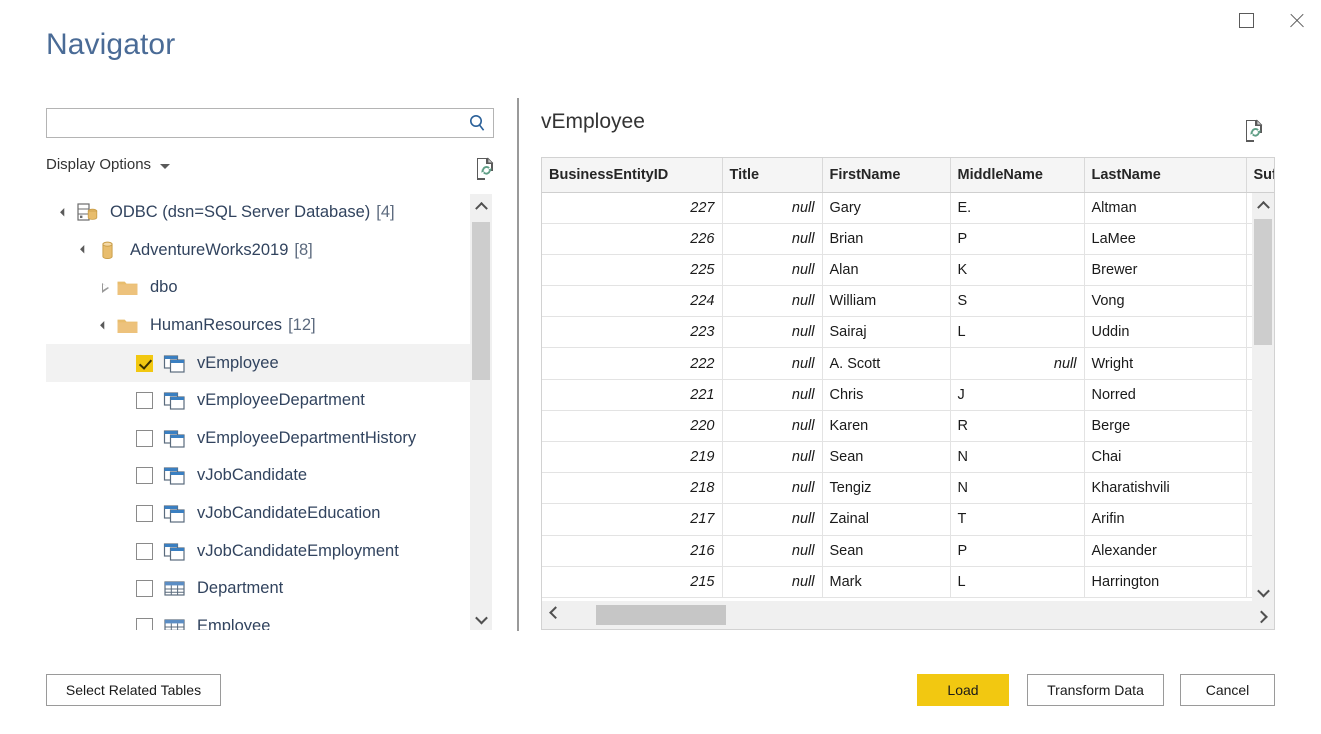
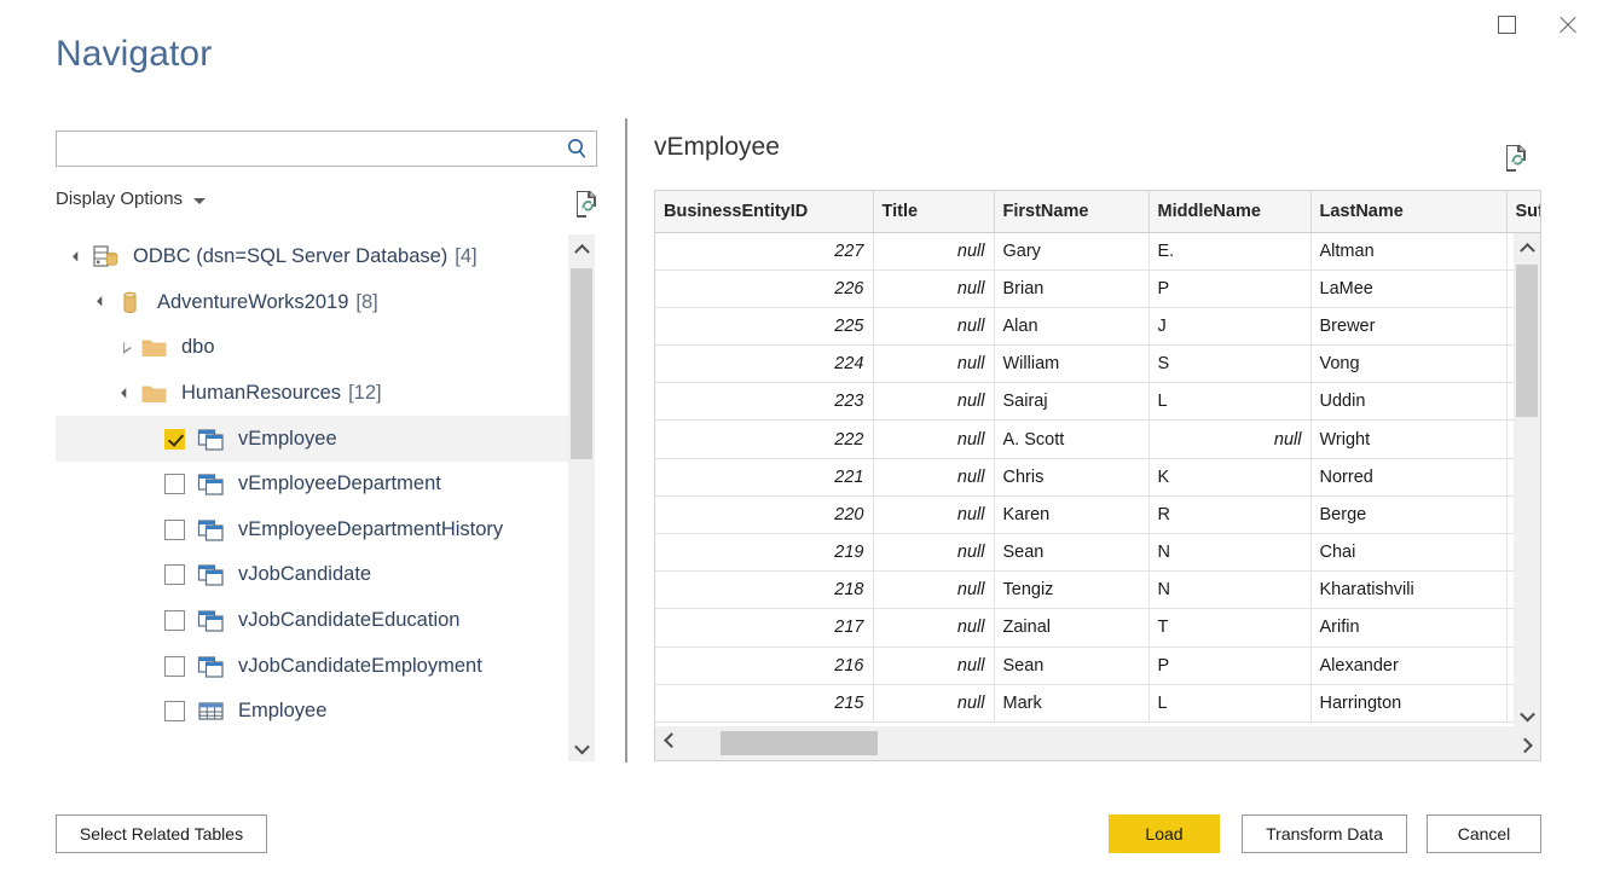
  Navigator
  Display Options
  ODBC (dsn=SQL Server Database)
  [4]
  AdventureWorks2019
  [8]
  dbo
  HumanResources
  [12]
  vEmployee
  vEmployeeDepartment
  vEmployeeDepartmentHistory
  vJobCandidate
  vJobCandidateEducation
  vJobCandidateEmployment
- Department
  Employee
  vEmployee
  BusinessEntityID	Title	FirstName	MiddleName	LastName	Suf
  227	null	Gary	E.	Altman
  226	null	Brian	P	LaMee
- 225	null	Alan	K	Brewer
+ 225	null	Alan	J	Brewer
  224	null	William	S	Vong
  223	null	Sairaj	L	Uddin
  222	null	A. Scott	null	Wright
- 221	null	Chris	J	Norred
+ 221	null	Chris	K	Norred
  220	null	Karen	R	Berge
  219	null	Sean	N	Chai
  218	null	Tengiz	N	Kharatishvili
  217	null	Zainal	T	Arifin
  216	null	Sean	P	Alexander
  215	null	Mark	L	Harrington
  Select Related Tables
  Load
  Transform Data
  Cancel
